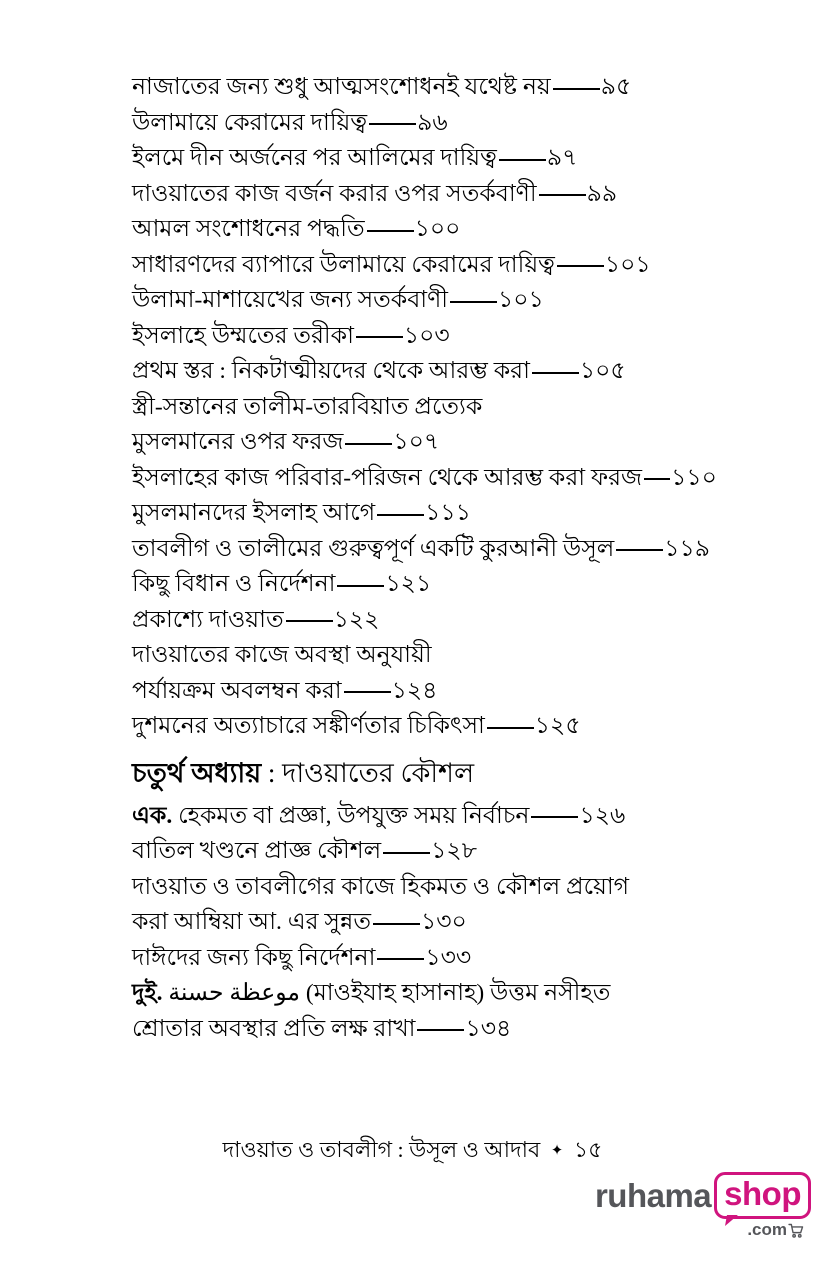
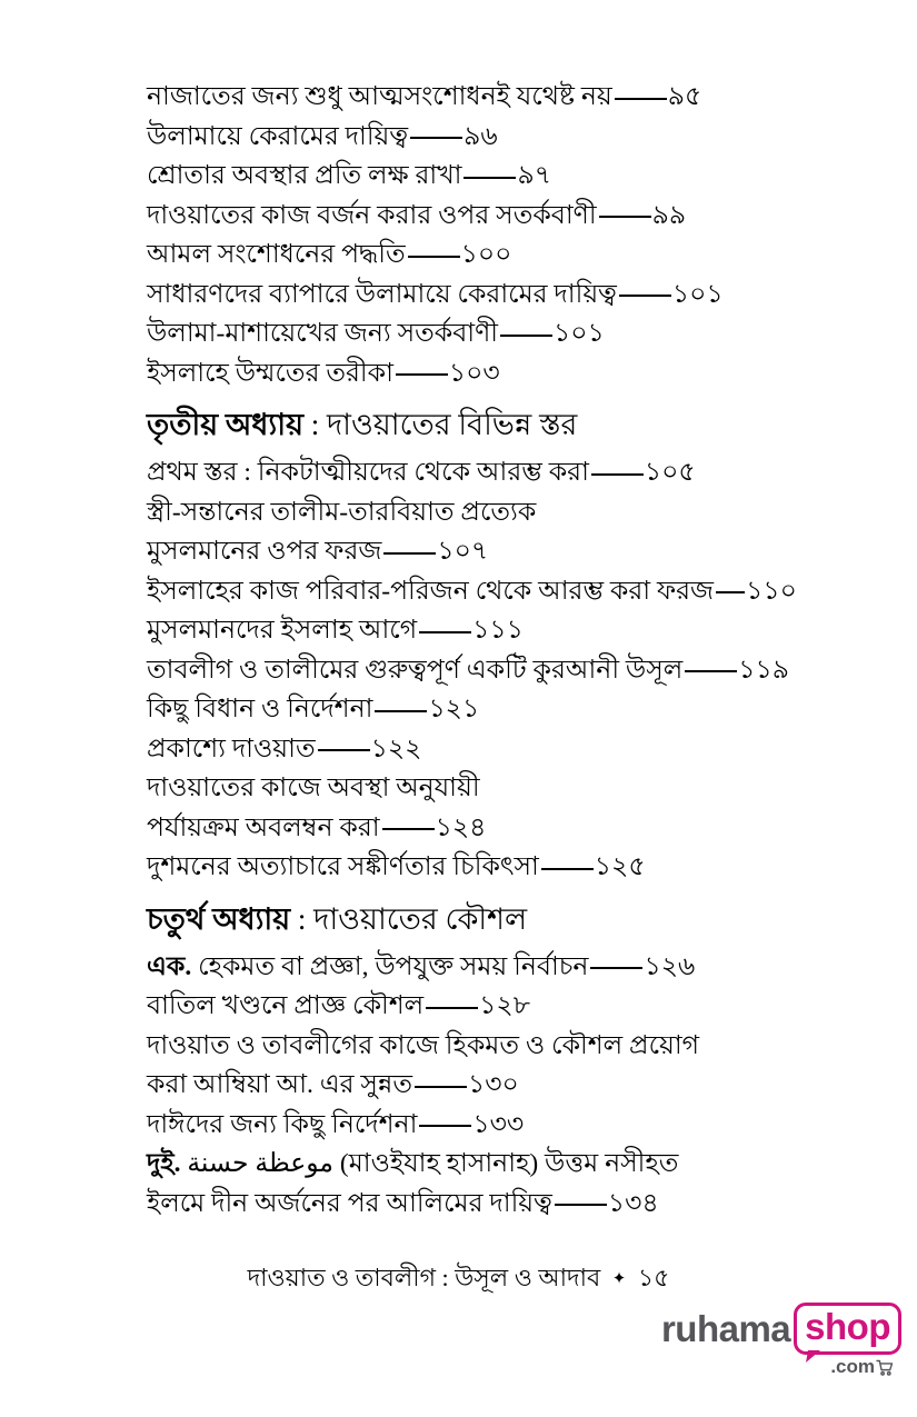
  নাজাতের জন্য শুধু আত্মসংশোধনই যথেষ্ট নয় ৯৫
  উলামায়ে কেরামের দায়িত্ব ৯৬
- ইলমে দীন অর্জনের পর আলিমের দায়িত্ব ৯৭
+ শ্রোতার অবস্থার প্রতি লক্ষ রাখা ৯৭
  দাওয়াতের কাজ বর্জন করার ওপর সতর্কবাণী ৯৯
  আমল সংশোধনের পদ্ধতি ১০০
  সাধারণদের ব্যাপারে উলামায়ে কেরামের দায়িত্ব ১০১
  উলামা-মাশায়েখের জন্য সতর্কবাণী ১০১
  ইসলাহে উম্মতের তরীকা ১০৩
+ তৃতীয় অধ্যায় : দাওয়াতের বিভিন্ন স্তর
  প্রথম স্তর : নিকটাত্মীয়দের থেকে আরম্ভ করা ১০৫
  স্ত্রী-সন্তানের তালীম-তারবিয়াত প্রত্যেক
  মুসলমানের ওপর ফরজ ১০৭
  ইসলাহের কাজ পরিবার-পরিজন থেকে আরম্ভ করা ফরজ ১১০
  মুসলমানদের ইসলাহ আগে ১১১
  তাবলীগ ও তালীমের গুরুত্বপূর্ণ একটি কুরআনী উসূল ১১৯
  কিছু বিধান ও নির্দেশনা ১২১
  প্রকাশ্যে দাওয়াত ১২২
  দাওয়াতের কাজে অবস্থা অনুযায়ী
  পর্যায়ক্রম অবলম্বন করা ১২৪
  দুশমনের অত্যাচারে সঙ্কীর্ণতার চিকিৎসা ১২৫
  চতুর্থ অধ্যায় : দাওয়াতের কৌশল
  এক. হেকমত বা প্রজ্ঞা, উপযুক্ত সময় নির্বাচন ১২৬
  বাতিল খণ্ডনে প্রাজ্ঞ কৌশল ১২৮
  দাওয়াত ও তাবলীগের কাজে হিকমত ও কৌশল প্রয়োগ
  করা আম্বিয়া আ. এর সুন্নত ১৩০
  দাঈদের জন্য কিছু নির্দেশনা ১৩৩
  দুই. موعظة حسنة (মাওইযাহ হাসানাহ) উত্তম নসীহত
- শ্রোতার অবস্থার প্রতি লক্ষ রাখা ১৩৪
+ ইলমে দীন অর্জনের পর আলিমের দায়িত্ব ১৩৪
  দাওয়াত ও তাবলীগ : উসূল ও আদাব ✦ ১৫
  ruhama
  shop
  .com
